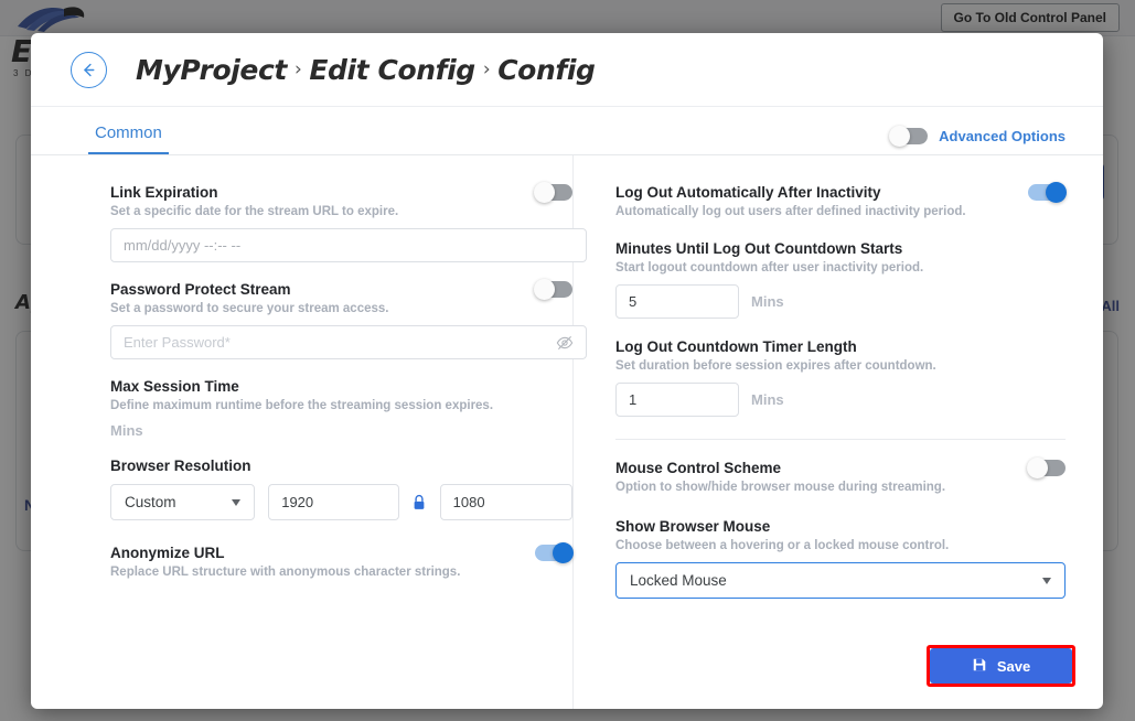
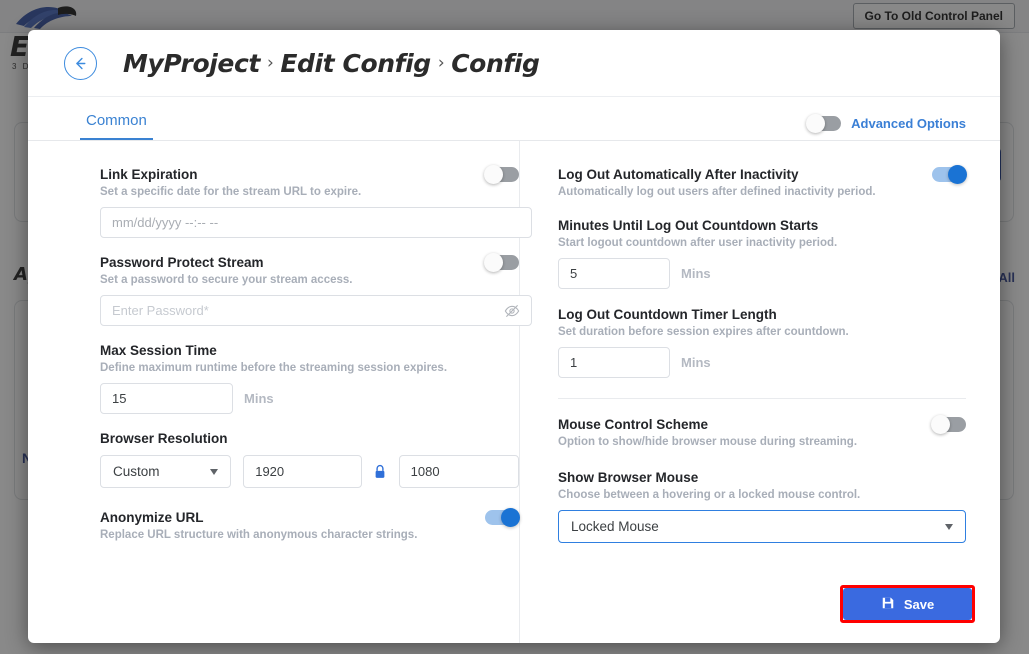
  Go To Old Control Panel
  3 D
  All
  MyProject
  ›
  Edit Config
  ›
  Config
  Common
  Advanced Options
  Link Expiration
  Set a specific date for the stream URL to expire.
  mm/dd/yyyy --:-- --
  Password Protect Stream
  Set a password to secure your stream access.
  Enter Password*
  Max Session Time
  Define maximum runtime before the streaming session expires.
+ 15
  Mins
  Browser Resolution
  Custom
  1920
  1080
  Anonymize URL
  Replace URL structure with anonymous character strings.
  Log Out Automatically After Inactivity
  Automatically log out users after defined inactivity period.
  Minutes Until Log Out Countdown Starts
  Start logout countdown after user inactivity period.
  5
  Mins
  Log Out Countdown Timer Length
  Set duration before session expires after countdown.
  1
  Mins
  Mouse Control Scheme
  Option to show/hide browser mouse during streaming.
  Show Browser Mouse
  Choose between a hovering or a locked mouse control.
  Locked Mouse
  Save
